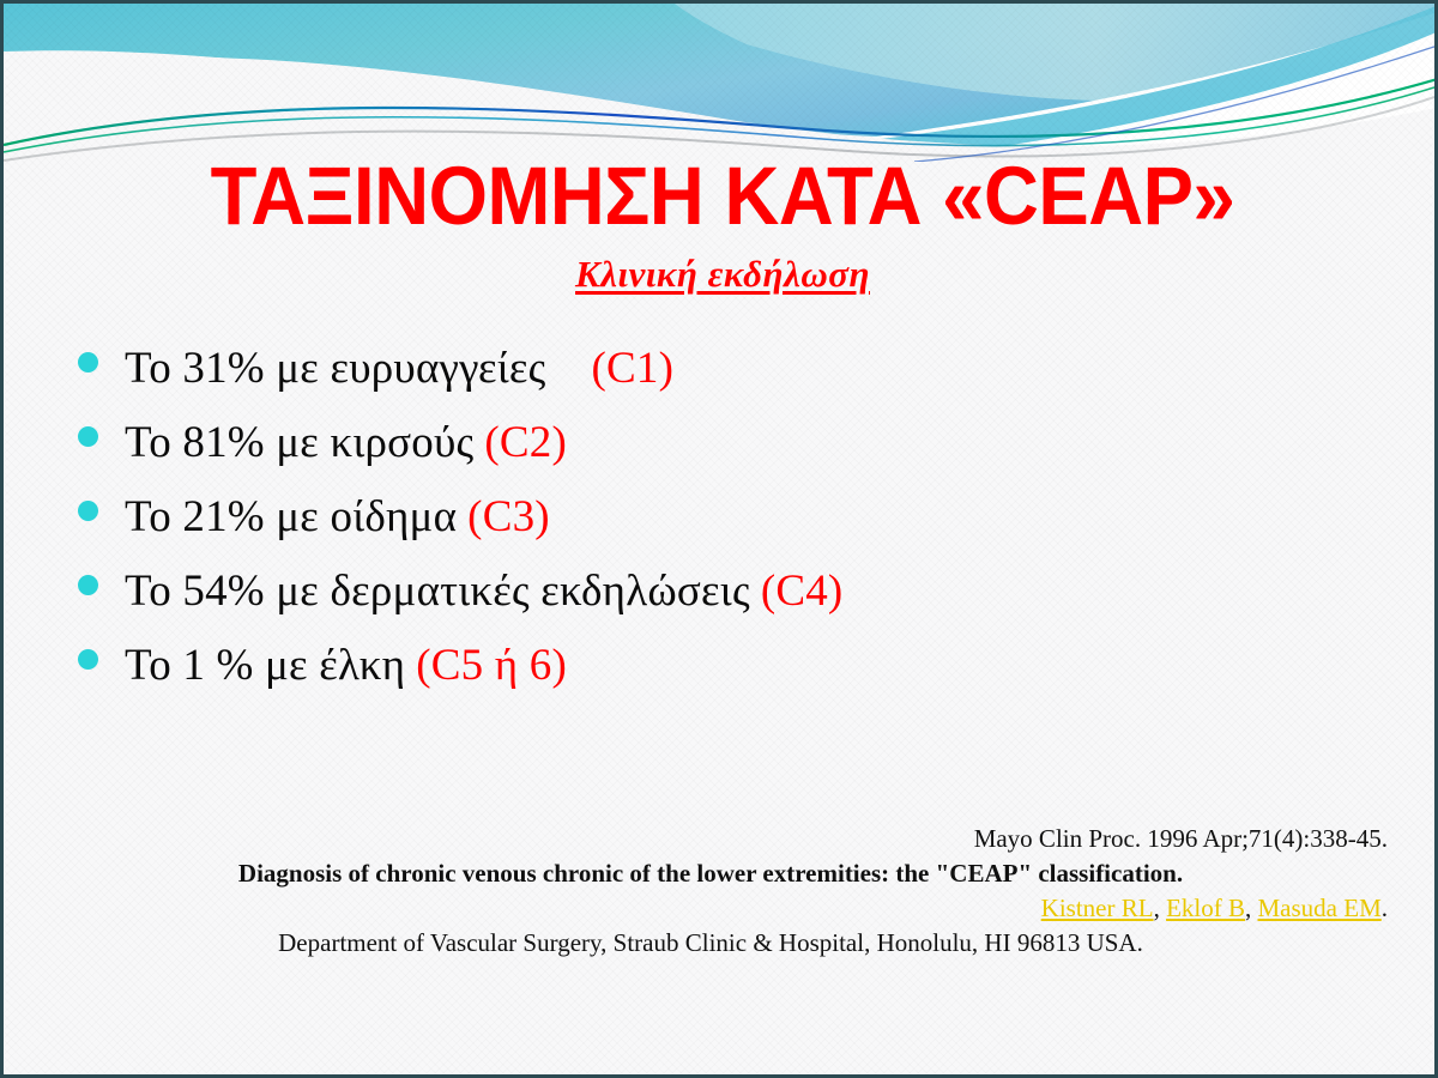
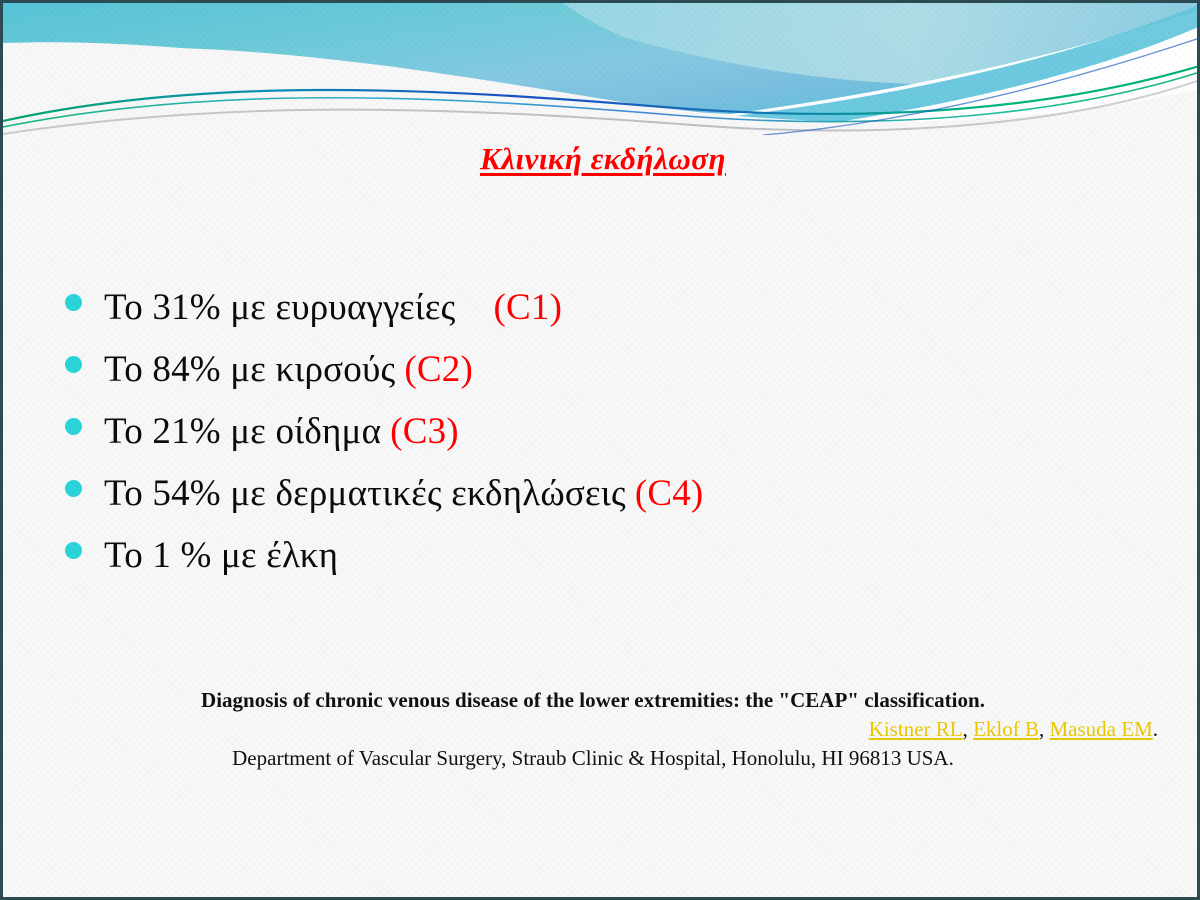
- ΤΑΞΙΝΟΜΗΣΗ ΚΑΤΑ «CEAP»
  Κλινική εκδήλωση
  Το 31% με ευρυαγγείες
  (C1)
- Το 81% με κιρσούς
+ Το 84% με κιρσούς
  (C2)
  Το 21% με οίδημα
  (C3)
  Το 54% με δερματικές εκδηλώσεις
  (C4)
  Το 1 % με έλκη
- (C5 ή 6)
- Mayo Clin Proc. 1996 Apr;71(4):338-45.
- Diagnosis of chronic venous chronic of the lower extremities: the "CEAP" classification.
+ Diagnosis of chronic venous disease of the lower extremities: the "CEAP" classification.
  Kistner RL, Eklof B, Masuda EM.
  Department of Vascular Surgery, Straub Clinic & Hospital, Honolulu, HI 96813 USA.
